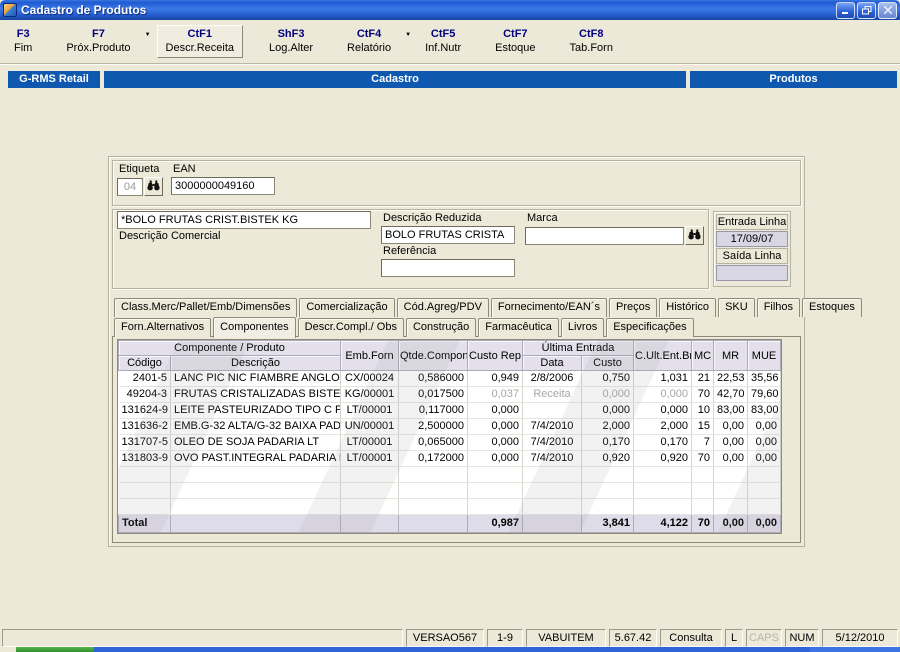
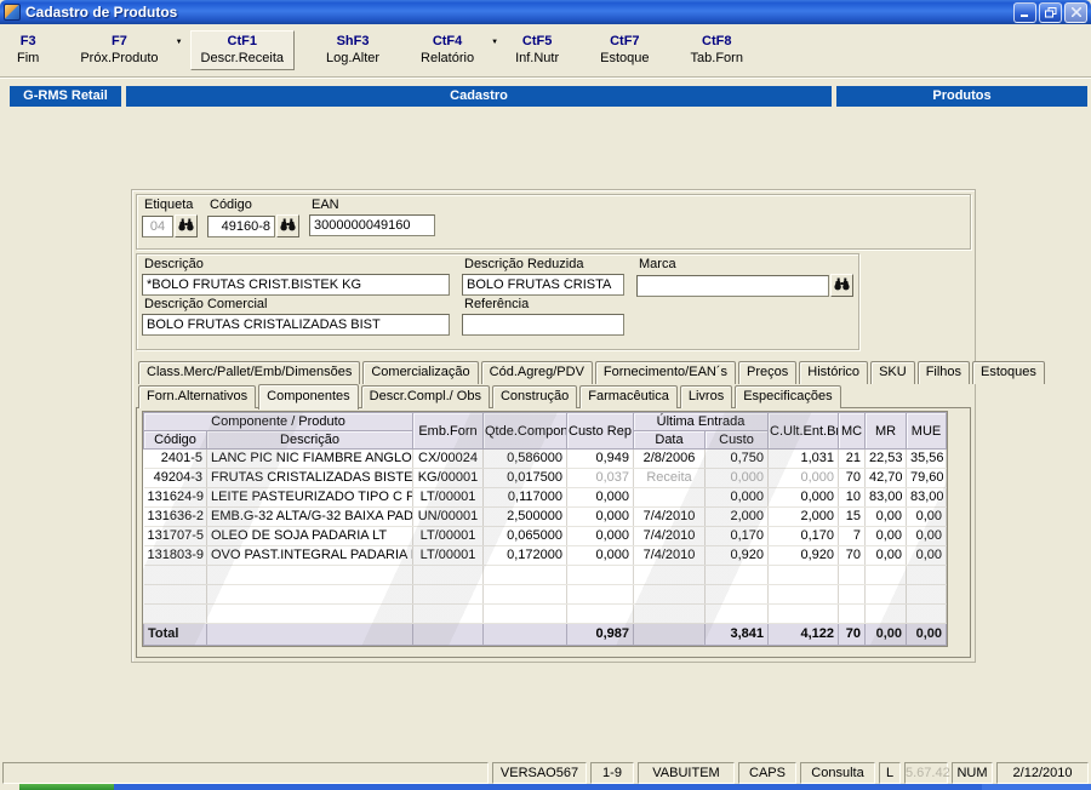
  Cadastro de Produtos
  F3
  Fim
  F7
  Próx.Produto
  CtF1
  Descr.Receita
  ShF3
  Log.Alter
  CtF4
  Relatório
  CtF5
  Inf.Nutr
  CtF7
  Estoque
  CtF8
  Tab.Forn
  G-RMS Retail
  Cadastro
  Produtos
  Etiqueta
  04
+ Código
+ 49160-8
  EAN
  3000000049160
+ Descrição
  *BOLO FRUTAS CRIST.BISTEK KG
  Descrição Comercial
+ BOLO FRUTAS CRISTALIZADAS BIST
  Descrição Reduzida
  BOLO FRUTAS CRISTA
  Referência
  Marca
- Entrada Linha
- 17/09/07
- Saída Linha
  Class.Merc/Pallet/Emb/Dimensões
  Comercialização
  Cód.Agreg/PDV
  Fornecimento/EAN´s
  Preços
  Histórico
  SKU
  Filhos
  Estoques
  Forn.Alternativos
  Componentes
  Descr.Compl./ Obs
  Construção
  Farmacêutica
  Livros
  Especificações
  VERSAO567
  1-9
  VABUITEM
- 5.67.42
+ CAPS
  Consulta
  L
- CAPS
+ 5.67.42
  NUM
- 5/12/2010
+ 2/12/2010
